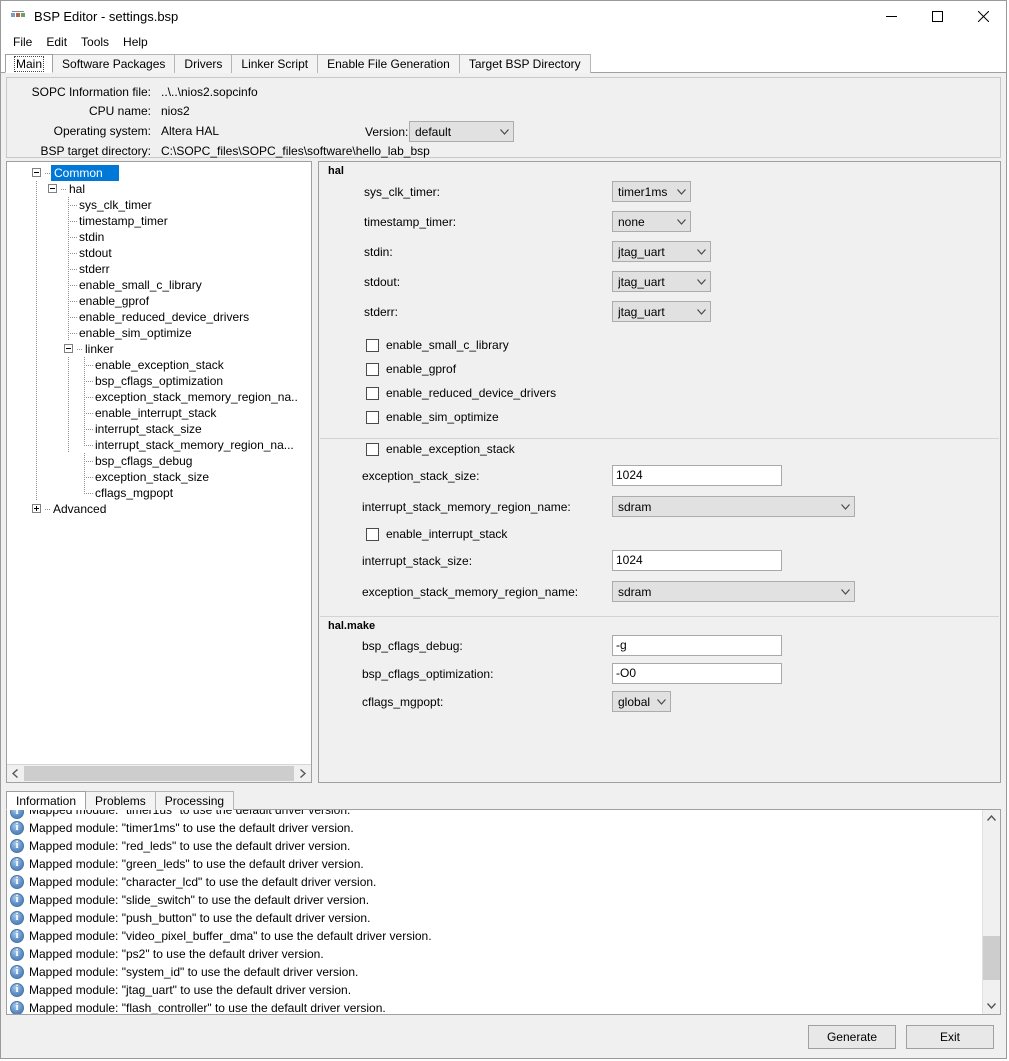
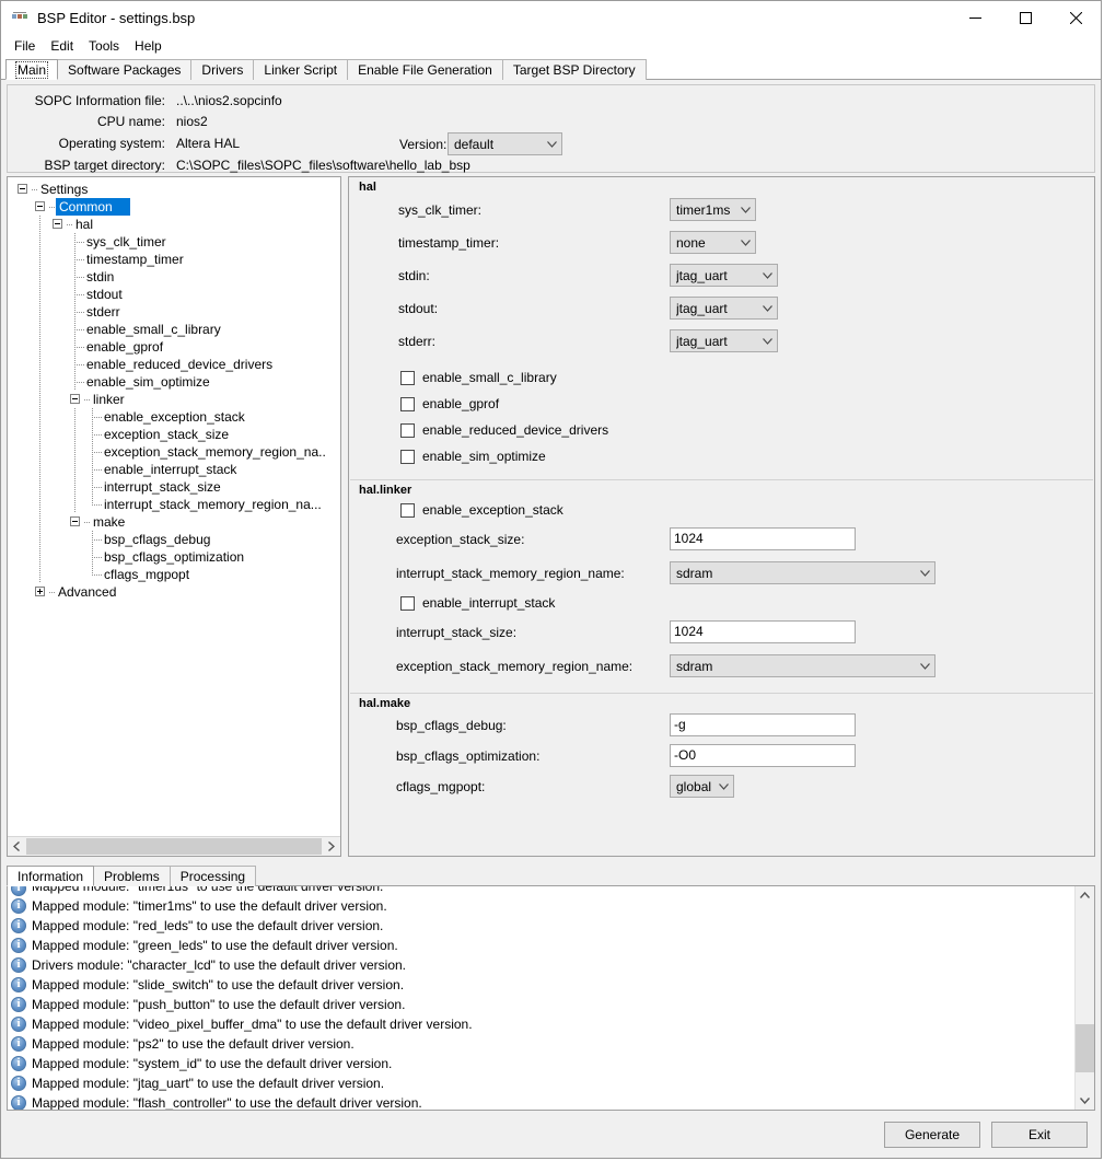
  BSP Editor - settings.bsp
  File
  Edit
  Tools
  Help
  Main
  Software Packages
  Drivers
  Linker Script
  Enable File Generation
  Target BSP Directory
  SOPC Information file:
  ..\..\nios2.sopcinfo
  CPU name:
  nios2
  Operating system:
  Altera HAL
  BSP target directory:
  C:\SOPC_files\SOPC_files\software\hello_lab_bsp
  Version:
  default
+ Settings
  Common
  hal
  sys_clk_timer
  timestamp_timer
  stdin
  stdout
  stderr
  enable_small_c_library
  enable_gprof
  enable_reduced_device_drivers
  enable_sim_optimize
  linker
  enable_exception_stack
- bsp_cflags_optimization
+ exception_stack_size
  exception_stack_memory_region_na..
  enable_interrupt_stack
  interrupt_stack_size
  interrupt_stack_memory_region_na...
+ make
  bsp_cflags_debug
- exception_stack_size
+ bsp_cflags_optimization
  cflags_mgpopt
  Advanced
  hal
  sys_clk_timer:
  timer1ms
  timestamp_timer:
  none
  stdin:
  jtag_uart
  stdout:
  jtag_uart
  stderr:
  jtag_uart
  enable_small_c_library
  enable_gprof
  enable_reduced_device_drivers
  enable_sim_optimize
+ hal.linker
  enable_exception_stack
  exception_stack_size:
  1024
  interrupt_stack_memory_region_name:
  sdram
  enable_interrupt_stack
  interrupt_stack_size:
  1024
  exception_stack_memory_region_name:
  sdram
  hal.make
  bsp_cflags_debug:
  -g
  bsp_cflags_optimization:
  -O0
  cflags_mgpopt:
  global
  Information
  Problems
  Processing
  Mapped module: "timer1us" to use the default driver version.
  Mapped module: "timer1ms" to use the default driver version.
  Mapped module: "red_leds" to use the default driver version.
  Mapped module: "green_leds" to use the default driver version.
- Mapped module: "character_lcd" to use the default driver version.
+ Drivers module: "character_lcd" to use the default driver version.
  Mapped module: "slide_switch" to use the default driver version.
  Mapped module: "push_button" to use the default driver version.
  Mapped module: "video_pixel_buffer_dma" to use the default driver version.
  Mapped module: "ps2" to use the default driver version.
  Mapped module: "system_id" to use the default driver version.
  Mapped module: "jtag_uart" to use the default driver version.
  Mapped module: "flash_controller" to use the default driver version.
  Generate
  Exit
